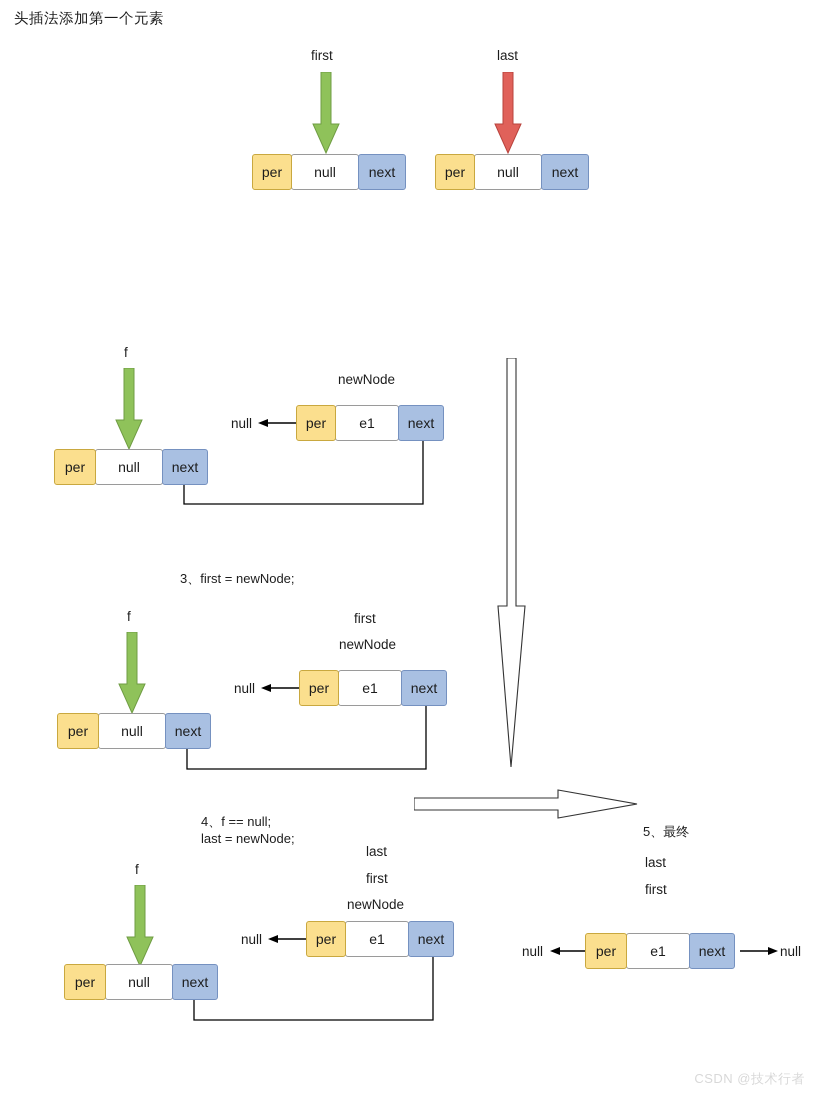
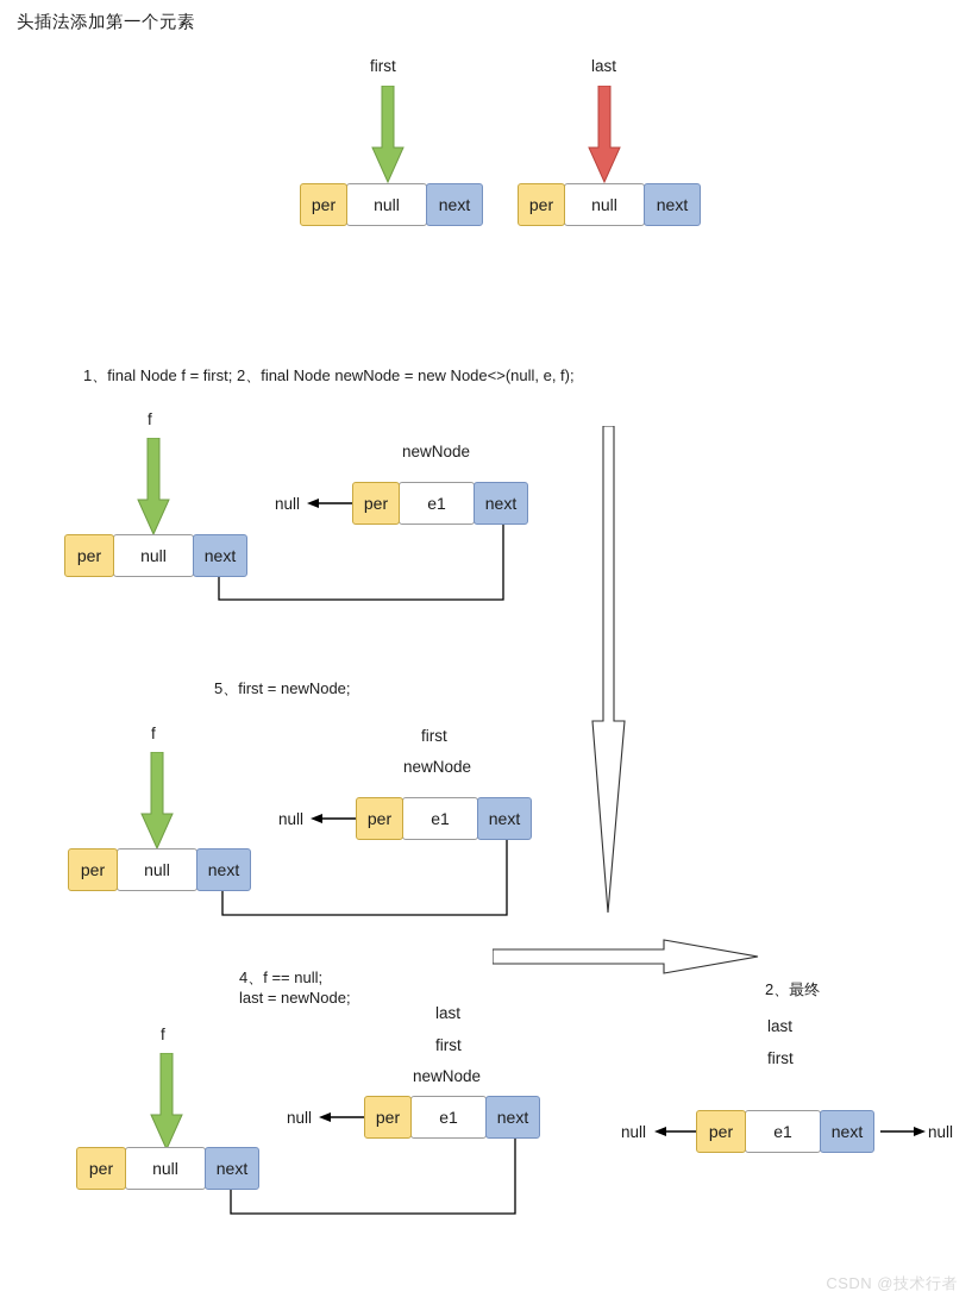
  头插法添加第一个元素
  first
  per
  null
  next
  last
  per
  null
  next
+ 1、final Node f = first; 2、final Node newNode = new Node<>(null, e, f);
  f
  per
  null
  next
  newNode
  null
  per
  e1
  next
- 3、first = newNode;
+ 5、first = newNode;
  f
  per
  null
  next
  first
  newNode
  null
  per
  e1
  next
  4、f == null;
  last = newNode;
  last
  first
  newNode
  f
  per
  null
  next
  null
  per
  e1
  next
- 5、最终
+ 2、最终
  last
  first
  null
  per
  e1
  next
  null
  CSDN @技术行者
